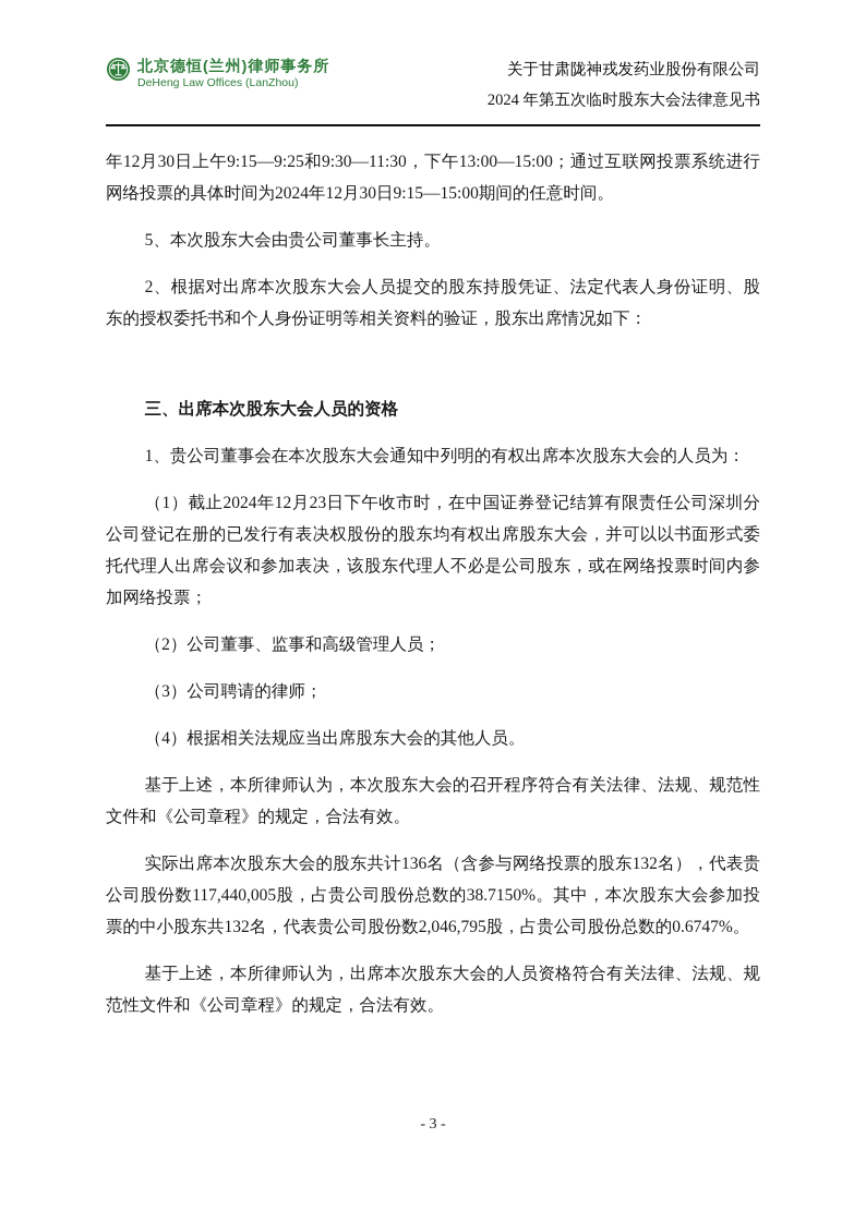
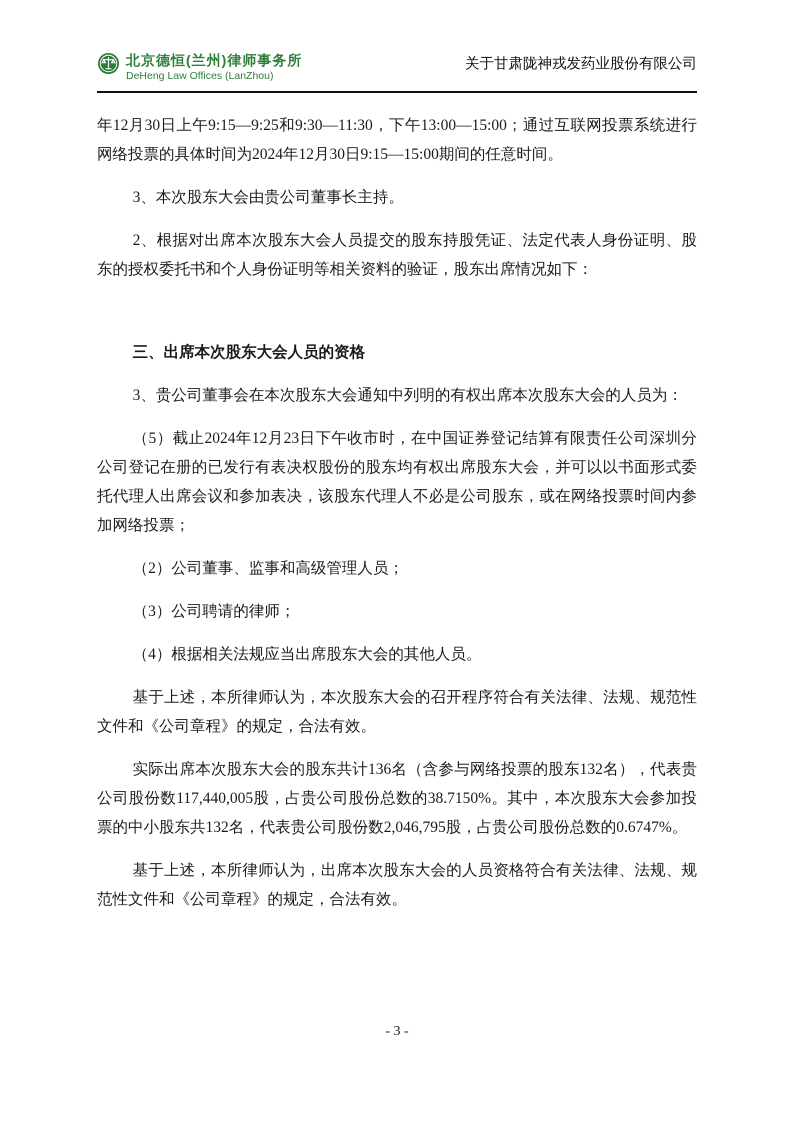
  北京德恒(兰州)律师事务所
  DeHeng Law Offices (LanZhou)
  关于甘肃陇神戎发药业股份有限公司
- 2024 年第五次临时股东大会法律意见书
  年12月30日上午9:15—9:25和9:30—11:30，下午13:00—15:00；通过互联网投票系统进行网络投票的具体时间为2024年12月30日9:15—15:00期间的任意时间。
- 5、本次股东大会由贵公司董事长主持。
+ 3、本次股东大会由贵公司董事长主持。
  2、根据对出席本次股东大会人员提交的股东持股凭证、法定代表人身份证明、股东的授权委托书和个人身份证明等相关资料的验证，股东出席情况如下：
  三、出席本次股东大会人员的资格
- 1、贵公司董事会在本次股东大会通知中列明的有权出席本次股东大会的人员为：
+ 3、贵公司董事会在本次股东大会通知中列明的有权出席本次股东大会的人员为：
- （1）截止2024年12月23日下午收市时，在中国证券登记结算有限责任公司深圳分公司登记在册的已发行有表决权股份的股东均有权出席股东大会，并可以以书面形式委托代理人出席会议和参加表决，该股东代理人不必是公司股东，或在网络投票时间内参加网络投票；
+ （5）截止2024年12月23日下午收市时，在中国证券登记结算有限责任公司深圳分公司登记在册的已发行有表决权股份的股东均有权出席股东大会，并可以以书面形式委托代理人出席会议和参加表决，该股东代理人不必是公司股东，或在网络投票时间内参加网络投票；
  （2）公司董事、监事和高级管理人员；
  （3）公司聘请的律师；
  （4）根据相关法规应当出席股东大会的其他人员。
  基于上述，本所律师认为，本次股东大会的召开程序符合有关法律、法规、规范性文件和《公司章程》的规定，合法有效。
  实际出席本次股东大会的股东共计136名（含参与网络投票的股东132名），代表贵公司股份数117,440,005股，占贵公司股份总数的38.7150%。其中，本次股东大会参加投票的中小股东共132名，代表贵公司股份数2,046,795股，占贵公司股份总数的0.6747%。
  基于上述，本所律师认为，出席本次股东大会的人员资格符合有关法律、法规、规范性文件和《公司章程》的规定，合法有效。
  - 3 -
